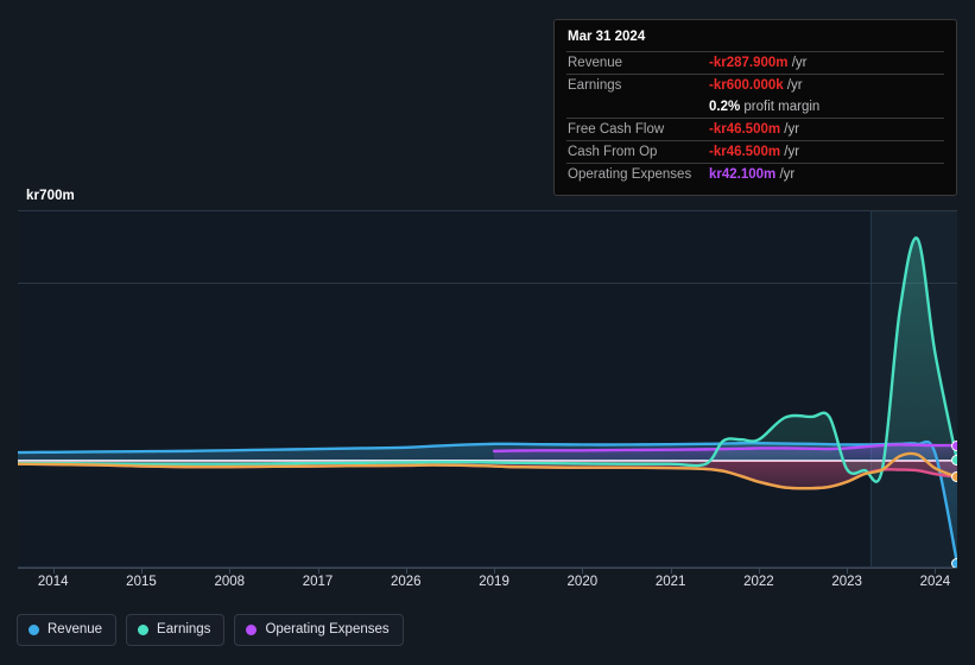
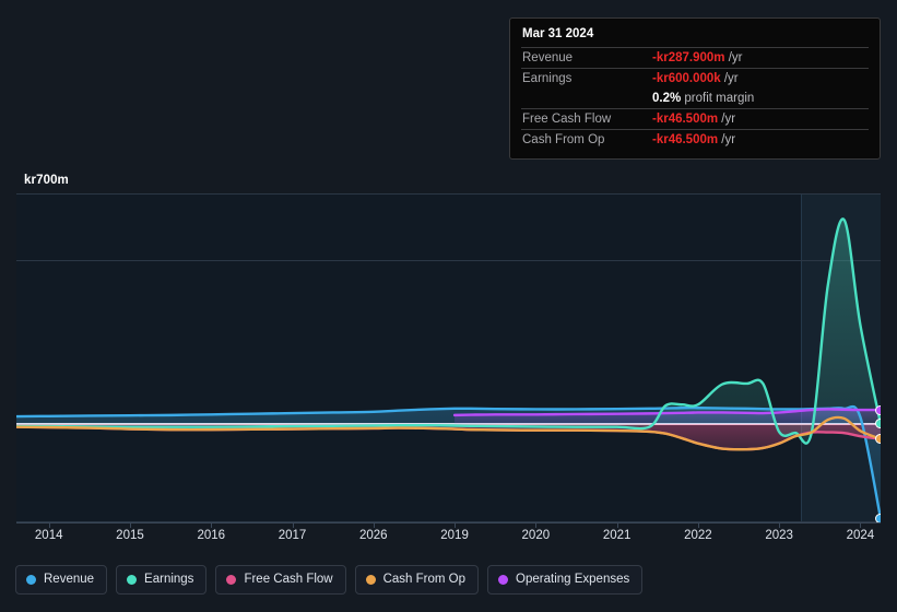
  kr700m
  2014
  2015
- 2008
+ 2016
  2017
  2026
  2019
  2020
  2021
  2022
  2023
  2024
  Mar 31 2024
  Revenue	-kr287.900m /yr
  Earnings	-kr600.000k /yr
  	0.2% profit margin
  Free Cash Flow	-kr46.500m /yr
  Cash From Op	-kr46.500m /yr
- Operating Expenses	kr42.100m /yr
  Revenue
  Earnings
+ Free Cash Flow
+ Cash From Op
  Operating Expenses
